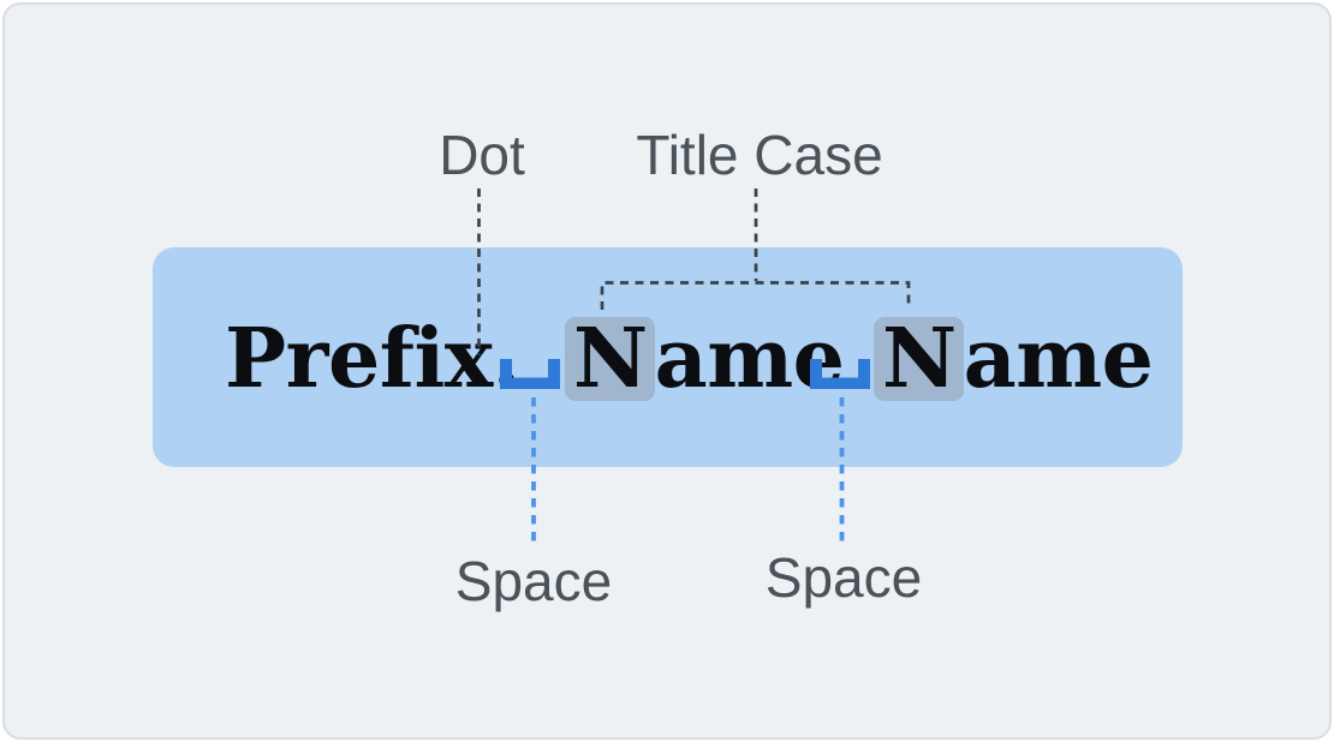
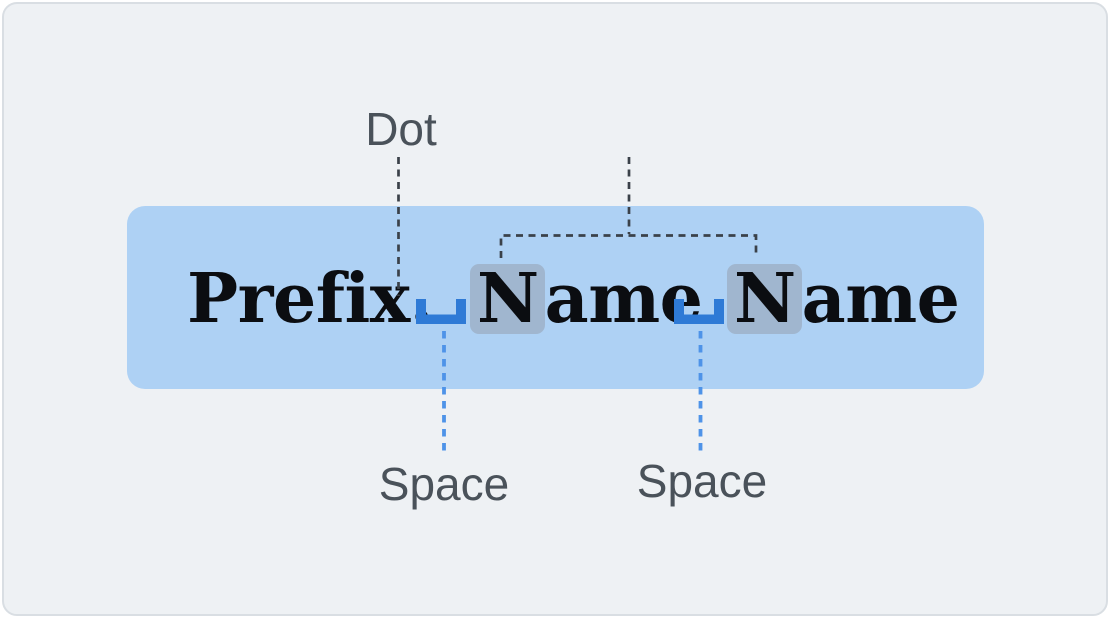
  Prefix
  Nam
  Name
  Dot
- Title Case
  Space
  Space
